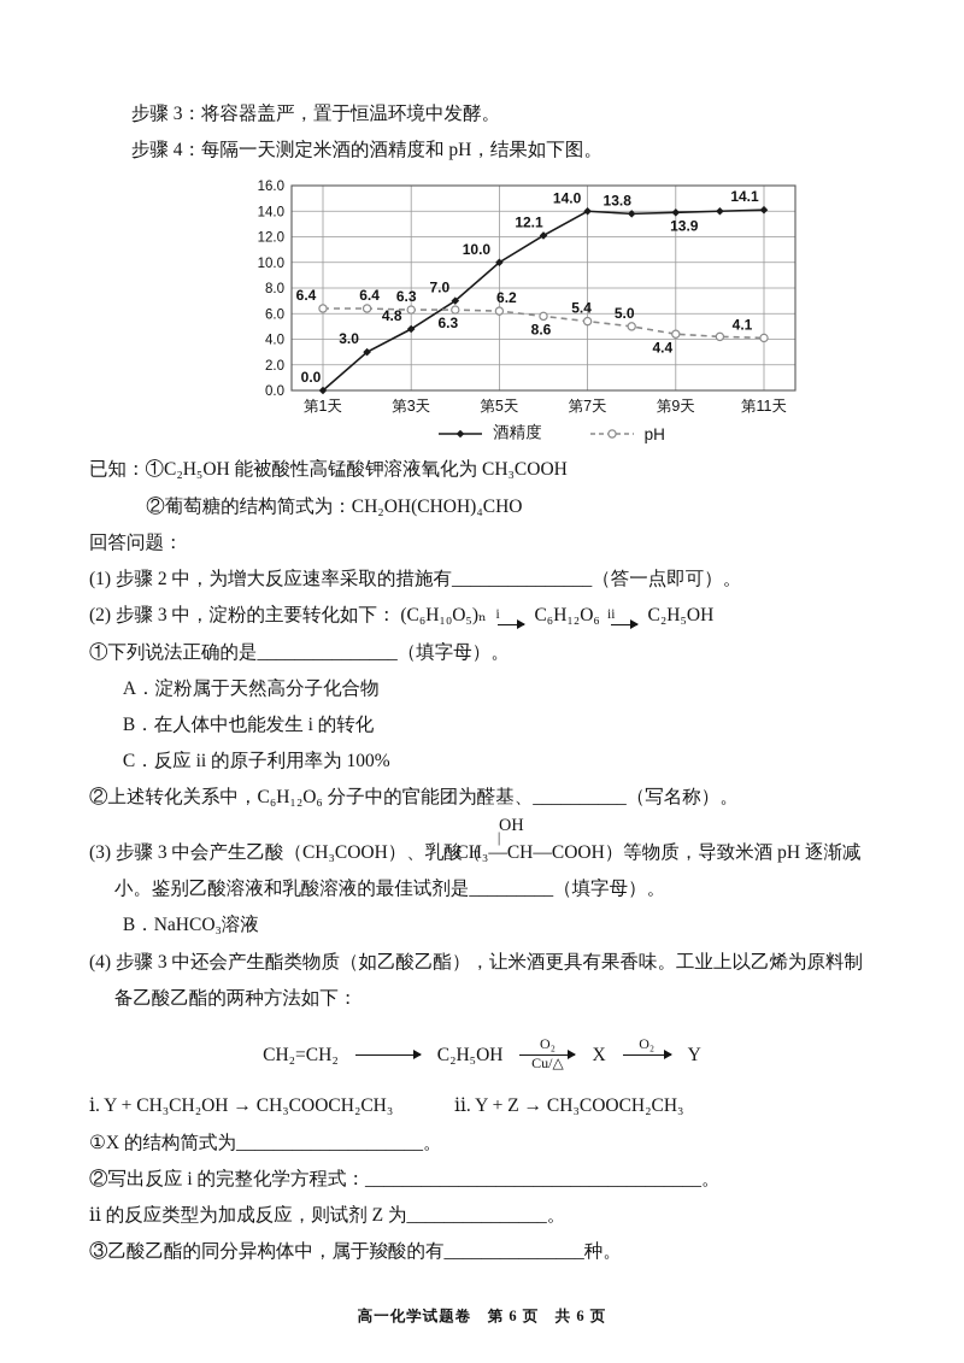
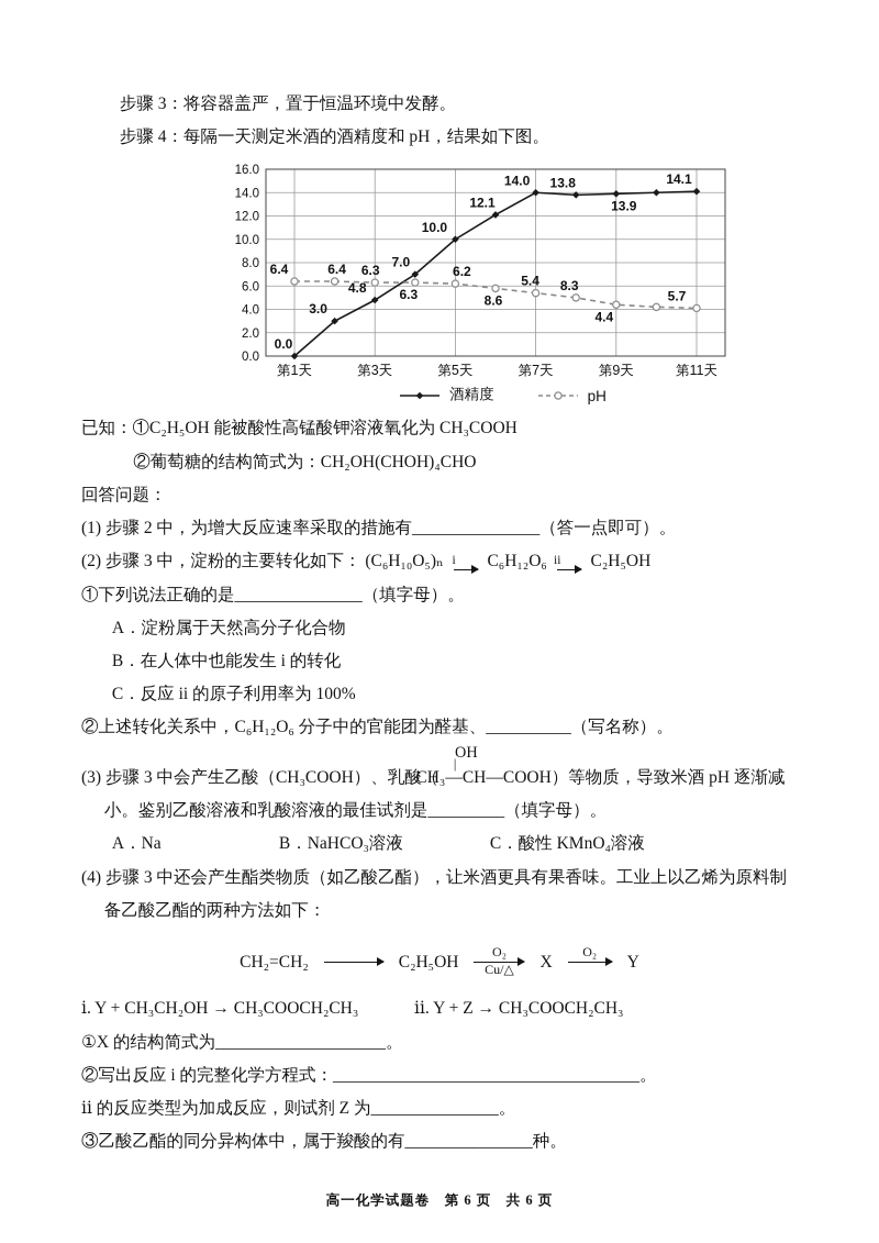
  步骤 3：将容器盖严，置于恒温环境中发酵。
  步骤 4：每隔一天测定米酒的酒精度和 pH，结果如下图。
  0.0
  2.0
  4.0
  6.0
  8.0
  10.0
  12.0
  14.0
  16.0
  第1天
  第3天
  第5天
  第7天
  第9天
  第11天
  0.0
  3.0
  4.8
  7.0
  10.0
  12.1
  14.0
  13.8
  13.9
  14.1
  6.4
  6.4
  6.3
  6.3
  6.2
  8.6
  5.4
- 5.0
+ 8.3
  4.4
- 4.1
+ 5.7
  酒精度
  pH
  已知：①C₂H₅OH 能被酸性高锰酸钾溶液氧化为 CH₃COOH
  ②葡萄糖的结构简式为：CH₂OH(CHOH)₄CHO
  回答问题：
  (1) 步骤 2 中，为增大反应速率采取的措施有_______________（答一点即可）。
  (2) 步骤 3 中，淀粉的主要转化如下： (C₆H₁₀O₅)ₙ
  i
  C₆H₁₂O₆
  ii
  C₂H₅OH
  ①下列说法正确的是_______________（填字母）。
  A．淀粉属于天然高分子化合物
  B．在人体中也能发生 i 的转化
  C．反应 ii 的原子利用率为 100%
  ②上述转化关系中，C₆H₁₂O₆ 分子中的官能团为醛基、__________（写名称）。
  (3) 步骤 3 中会产生乙酸（CH₃COOH）、乳酸（
  OH
  |
  CH₃—CH—COOH
  ）等物质，导致米酒 pH 逐渐减小。鉴别乙酸溶液和乳酸溶液的最佳试剂是_________（填字母）。
+ A．Na
  B．NaHCO₃溶液
+ C．酸性 KMnO₄溶液
  (4) 步骤 3 中还会产生酯类物质（如乙酸乙酯），让米酒更具有果香味。工业上以乙烯为原料制备乙酸乙酯的两种方法如下：
  CH₂=CH₂
  C₂H₅OH
  O₂
  Cu/△
  X
  O₂
  Y
  ⅰ. Y + CH₃CH₂OH → CH₃COOCH₂CH₃
  ⅱ. Y + Z → CH₃COOCH₂CH₃
  ①X 的结构简式为____________________。
  ②写出反应 i 的完整化学方程式：____________________________________。
  ⅱ 的反应类型为加成反应，则试剂 Z 为_______________。
  ③乙酸乙酯的同分异构体中，属于羧酸的有_______________种。
  高一化学试题卷 第 6 页 共 6 页
